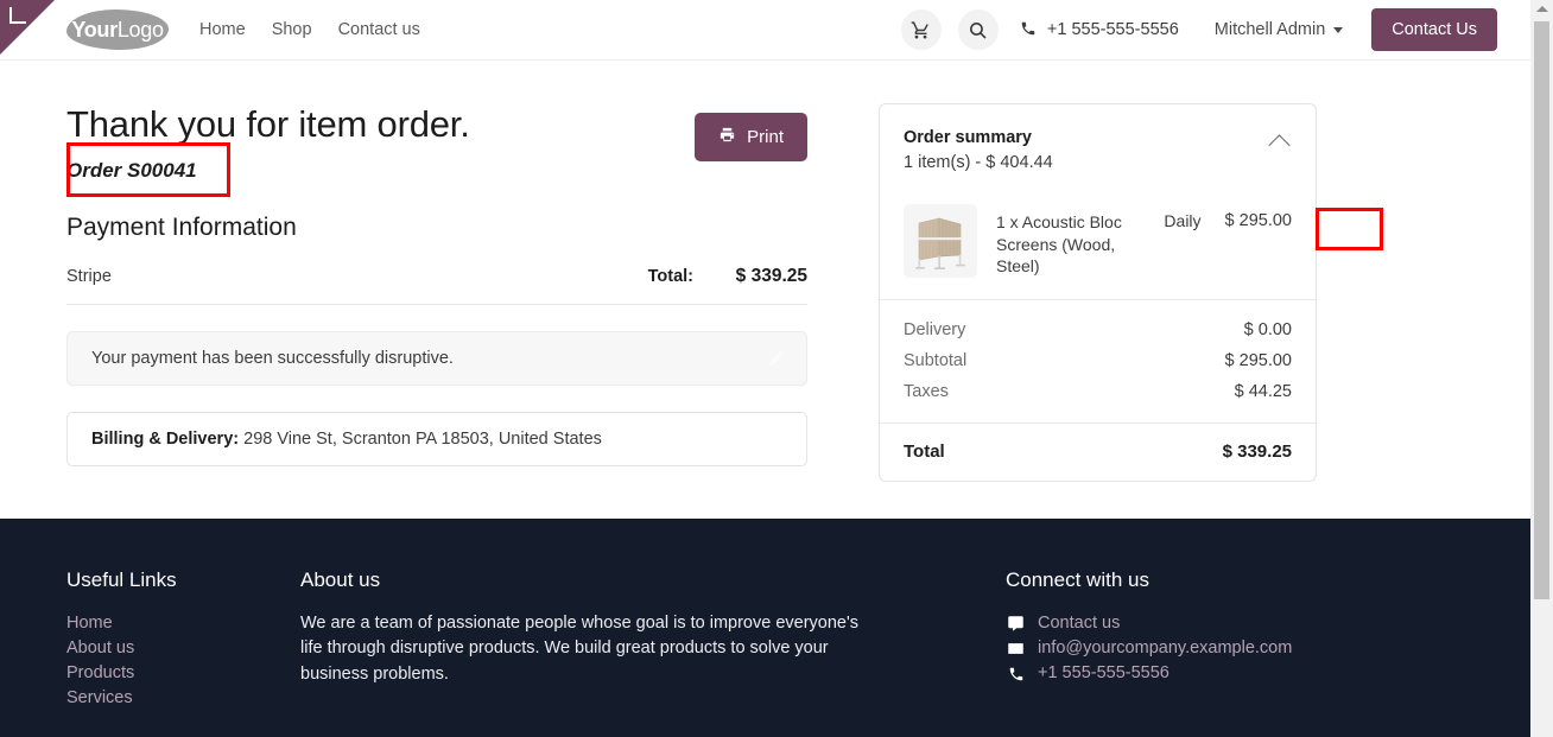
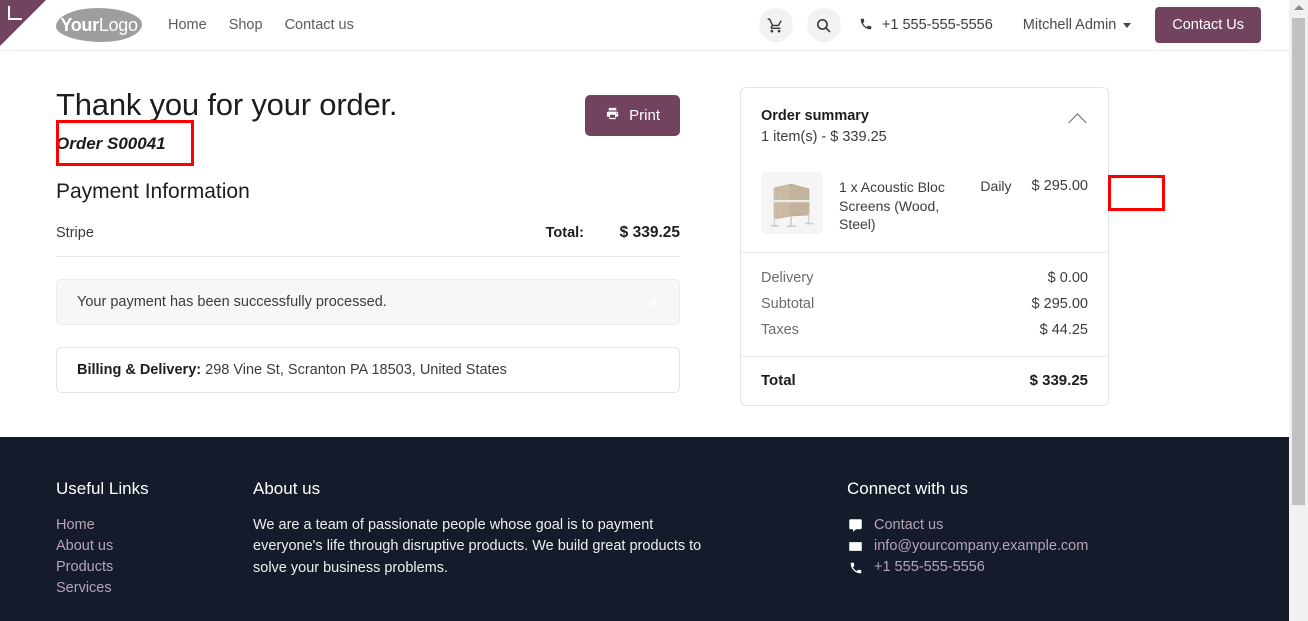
  YourLogo
  Home
  Shop
  Contact us
  +1 555-555-5556
  Mitchell Admin
  Contact Us
- Thank you for item order.
+ Thank you for your order.
  Order S00041
  Print
  Payment Information
  Stripe
  Total:
  $ 339.25
- Your payment has been successfully disruptive.
+ Your payment has been successfully processed.
  Billing & Delivery: 298 Vine St, Scranton PA 18503, United States
  Order summary
- 1 item(s) - $ 404.44
+ 1 item(s) - $ 339.25
  1 x Acoustic Bloc Screens (Wood, Steel)
  Daily
  $ 295.00
  Delivery
  $ 0.00
  Subtotal
  $ 295.00
  Taxes
  $ 44.25
  Total
  $ 339.25
  Useful Links
  Home
  About us
  Products
  Services
  About us
- We are a team of passionate people whose goal is to improve everyone's life through disruptive products. We build great products to solve your business problems.
+ We are a team of passionate people whose goal is to payment everyone's life through disruptive products. We build great products to solve your business problems.
  Connect with us
  Contact us
  info@yourcompany.example.com
  +1 555-555-5556
